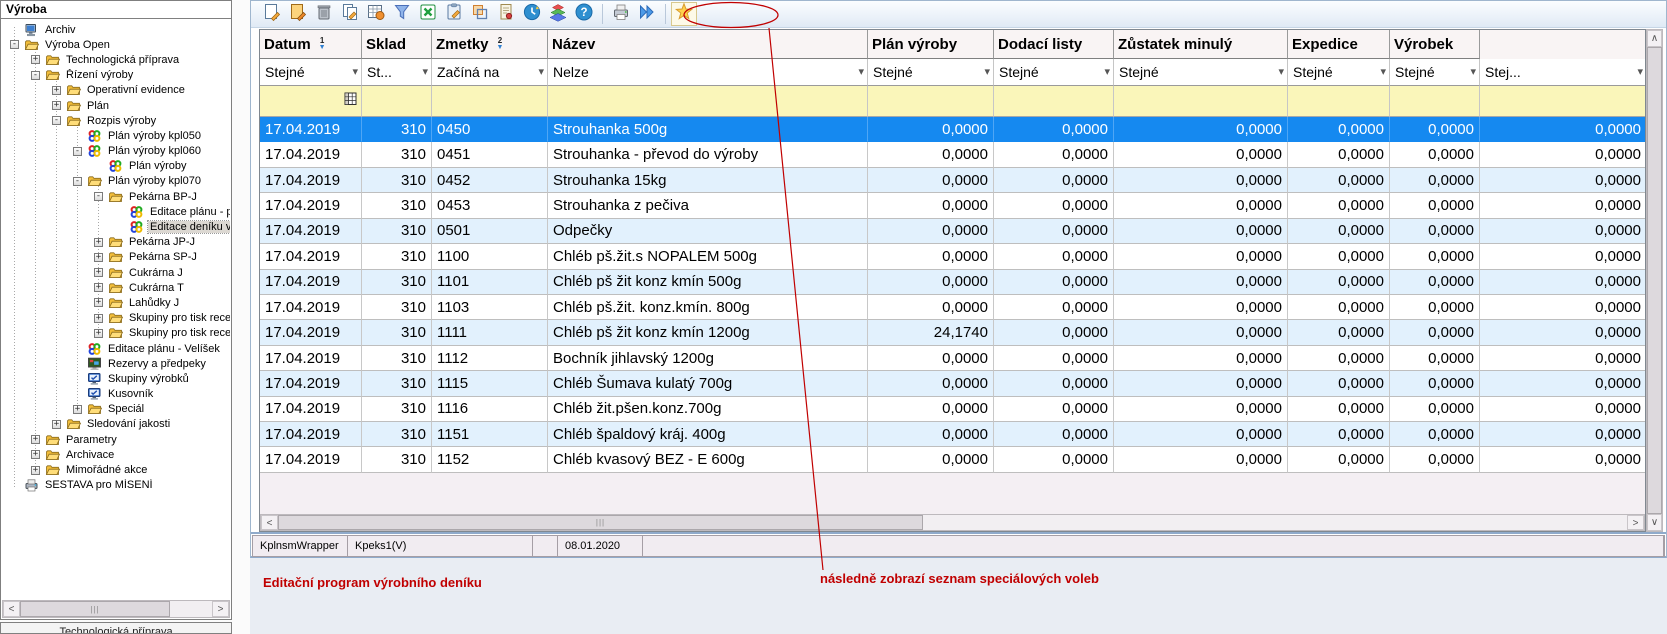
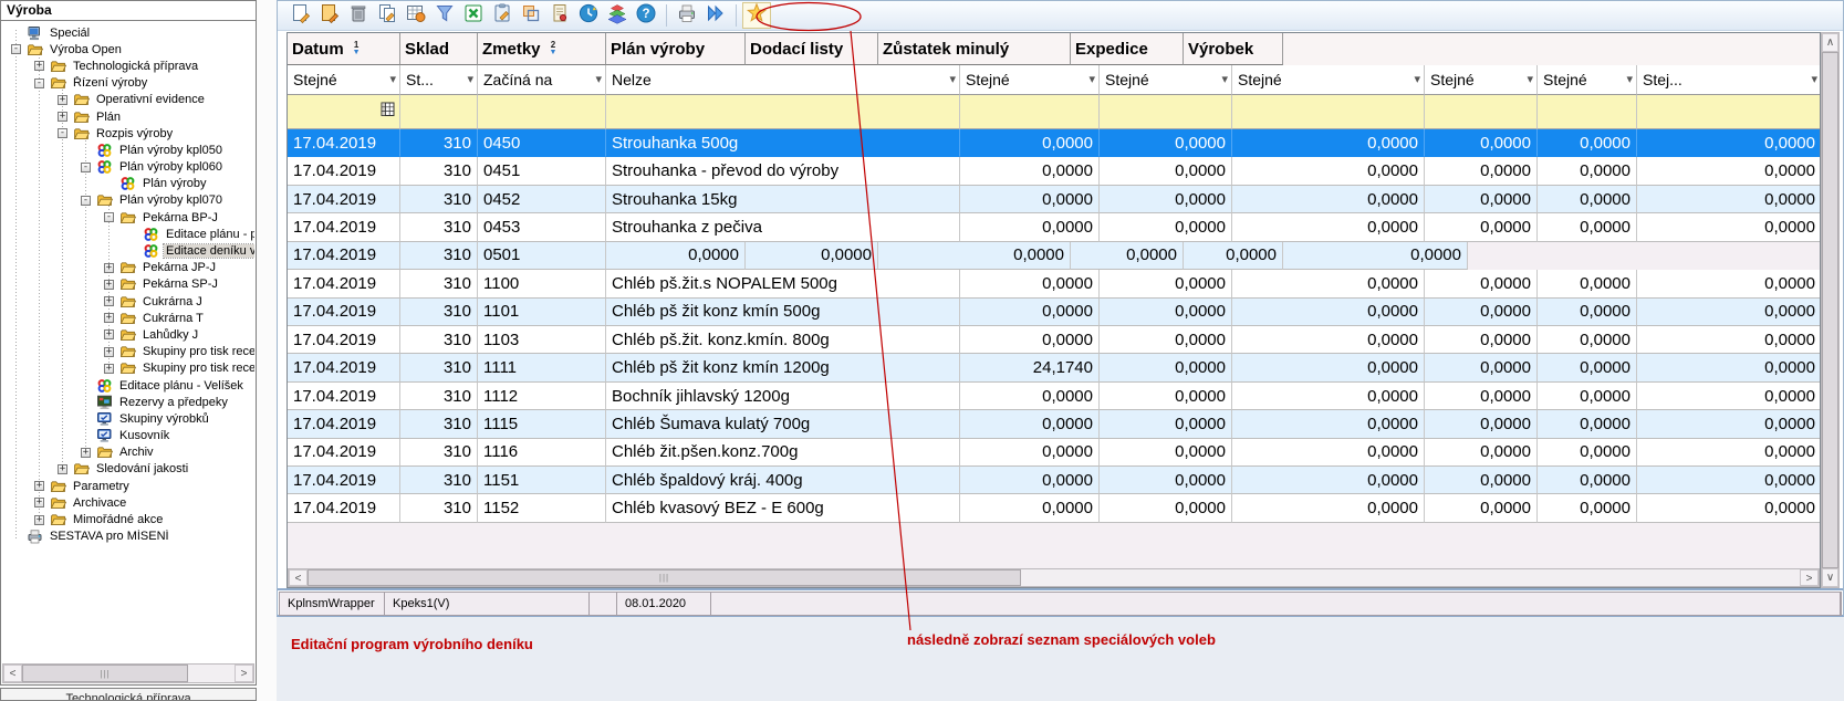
  Výroba
- Archiv
+ Speciál
  -
  Výroba Open
  +
  Technologická příprava
  -
  Řízení výroby
  +
  Operativní evidence
  +
  Plán
  -
  Rozpis výroby
  Plán výroby kpl050
  -
  Plán výroby kpl060
  Plán výroby
  -
  Plán výroby kpl070
  -
  Pekárna BP-J
  Editace plánu - p
  Editace deníku v
  +
  Pekárna JP-J
  +
  Pekárna SP-J
  +
  Cukrárna J
  +
  Cukrárna T
  +
  Lahůdky J
  +
  Skupiny pro tisk rece
  +
  Skupiny pro tisk rece
  Editace plánu - Velíšek
  Rezervy a předpeky
  Skupiny výrobků
  Kusovník
  +
- Speciál
+ Archiv
  +
  Sledování jakosti
  +
  Parametry
  +
  Archivace
  +
  Mimořádné akce
  SESTAVA pro MÍSENÍ
  <
  |||
  >
  Technologická příprava
  ?
  Datum
  1
  Sklad
  Zmetky
  2
- Název
  Plán výroby
  Dodací listy
  Zůstatek minulý
  Expedice
  Výrobek
  Stejné
  ▾
  St...
  ▾
  Začíná na
  ▾
  Nelze
  ▾
  Stejné
  ▾
  Stejné
  ▾
  Stejné
  ▾
  Stejné
  ▾
  Stejné
  ▾
  Stej...
  ▾
  17.04.2019
  310
  0450
  Strouhanka 500g
  0,0000
  0,0000
  0,0000
  0,0000
  0,0000
  0,0000
  17.04.2019
  310
  0451
  Strouhanka - převod do výroby
  0,0000
  0,0000
  0,0000
  0,0000
  0,0000
  0,0000
  17.04.2019
  310
  0452
  Strouhanka 15kg
  0,0000
  0,0000
  0,0000
  0,0000
  0,0000
  0,0000
  17.04.2019
  310
  0453
  Strouhanka z pečiva
  0,0000
  0,0000
  0,0000
  0,0000
  0,0000
  0,0000
  17.04.2019
  310
  0501
- Odpečky
  0,0000
  0,0000
  0,0000
  0,0000
  0,0000
  0,0000
  17.04.2019
  310
  1100
  Chléb pš.žit.s NOPALEM 500g
  0,0000
  0,0000
  0,0000
  0,0000
  0,0000
  0,0000
  17.04.2019
  310
  1101
  Chléb pš žit konz kmín 500g
  0,0000
  0,0000
  0,0000
  0,0000
  0,0000
  0,0000
  17.04.2019
  310
  1103
  Chléb pš.žit. konz.kmín. 800g
  0,0000
  0,0000
  0,0000
  0,0000
  0,0000
  0,0000
  17.04.2019
  310
  1111
  Chléb pš žit konz kmín 1200g
  24,1740
  0,0000
  0,0000
  0,0000
  0,0000
  0,0000
  17.04.2019
  310
  1112
  Bochník jihlavský 1200g
  0,0000
  0,0000
  0,0000
  0,0000
  0,0000
  0,0000
  17.04.2019
  310
  1115
  Chléb Šumava kulatý 700g
  0,0000
  0,0000
  0,0000
  0,0000
  0,0000
  0,0000
  17.04.2019
  310
  1116
  Chléb žit.pšen.konz.700g
  0,0000
  0,0000
  0,0000
  0,0000
  0,0000
  0,0000
  17.04.2019
  310
  1151
  Chléb špaldový kráj. 400g
  0,0000
  0,0000
  0,0000
  0,0000
  0,0000
  0,0000
  17.04.2019
  310
  1152
  Chléb kvasový BEZ - E 600g
  0,0000
  0,0000
  0,0000
  0,0000
  0,0000
  0,0000
  <
  |||
  >
  ∧
  ∨
  KplnsmWrapper
  Kpeks1(V)
  08.01.2020
  Editační program výrobního deníku
  následně zobrazí seznam speciálových voleb
